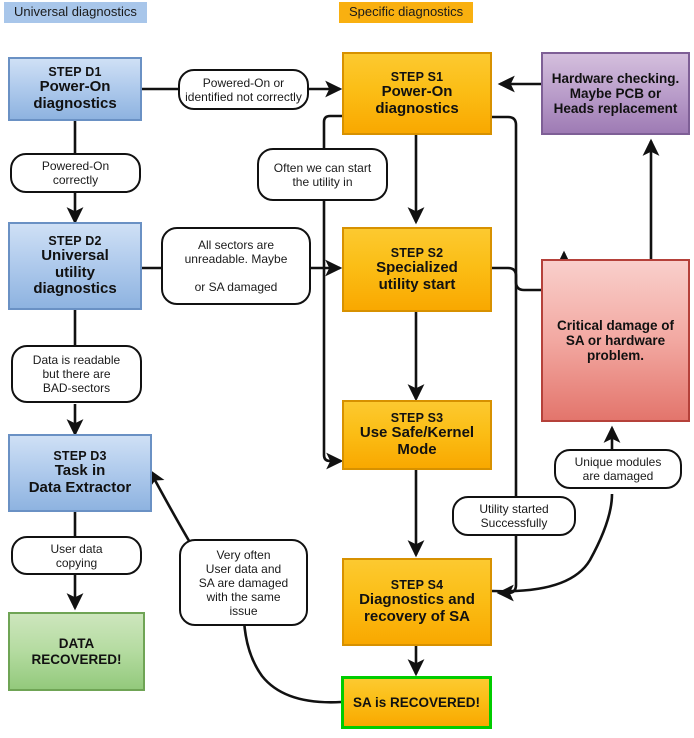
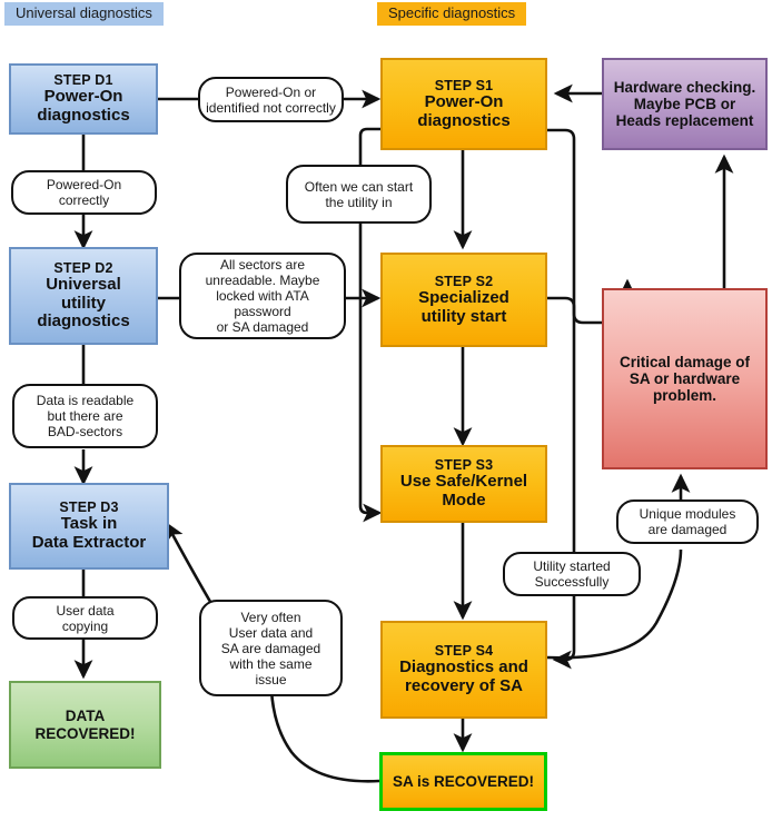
  Universal diagnostics
  Specific diagnostics
  STEP D1
  Power-On
  diagnostics
  STEP D2
  Universal
  utility
  diagnostics
  STEP D3
  Task in
  Data Extractor
  DATA
  RECOVERED!
  STEP S1
  Power-On
  diagnostics
  STEP S2
  Specialized
  utility start
  STEP S3
  Use Safe/Kernel
  Mode
  STEP S4
  Diagnostics and
  recovery of SA
  SA is RECOVERED!
  Hardware checking.
  Maybe PCB or
  Heads replacement
  Critical damage of
  SA or hardware
  problem.
  Powered-On or
  identified not correctly
  Powered-On
  correctly
  Often we can start
  the utility in
  All sectors are
  unreadable. Maybe
+ locked with ATA password
  or SA damaged
  Data is readable
  but there are
  BAD-sectors
  User data
  copying
  Very often
  User data and
  SA are damaged
  with the same
  issue
  Utility started
  Successfully
  Unique modules
  are damaged
